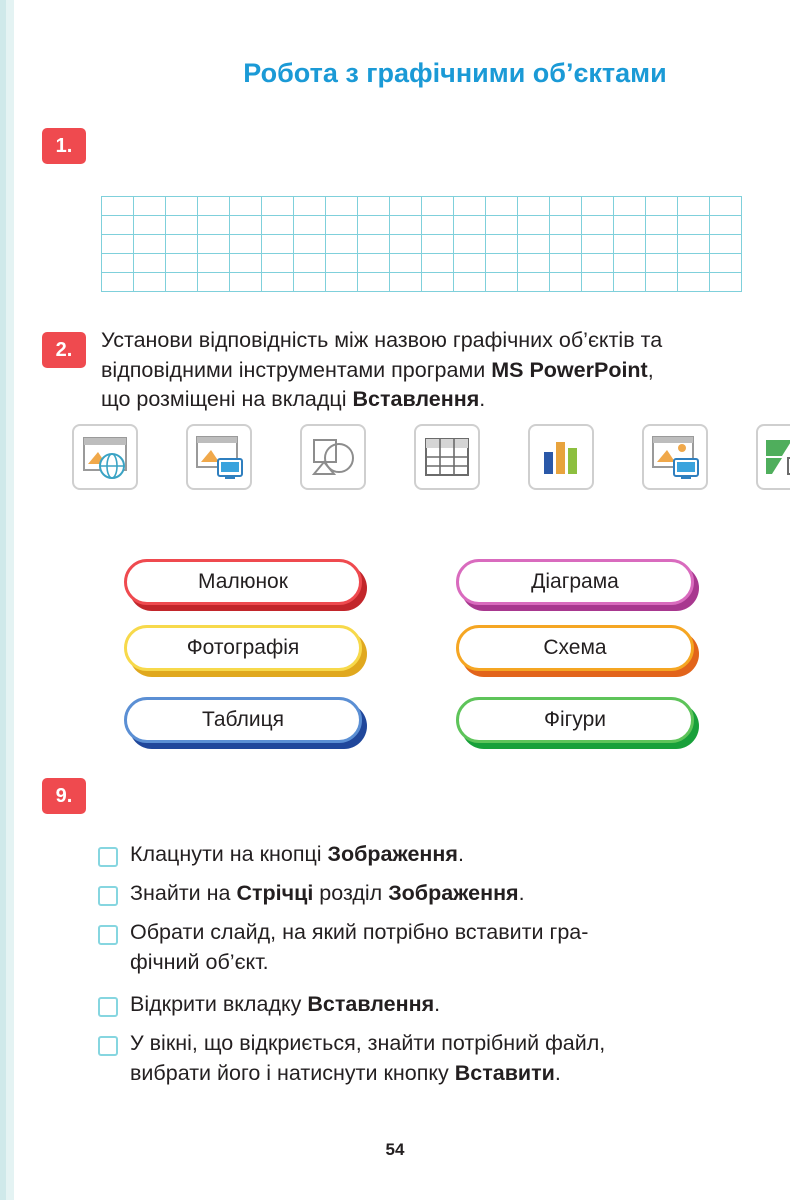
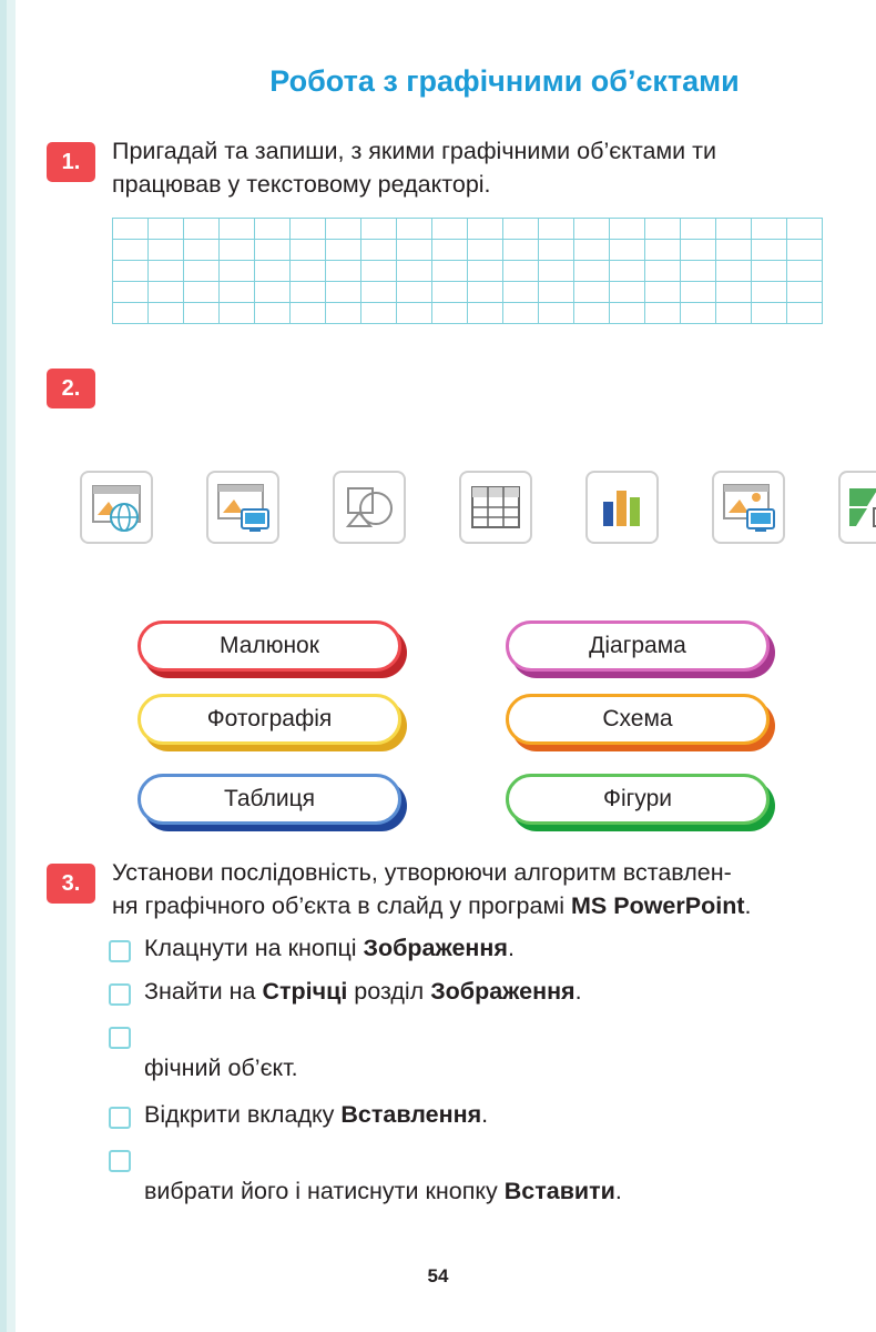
  Робота з графічними об’єктами
  1.
+ Пригадай та запиши, з якими графічними об’єктами ти
+ працював у текстовому редакторі.
  2.
- Установи відповідність між назвою графічних об’єктів та
- відповідними інструментами програми MS PowerPoint,
- що розміщені на вкладці Вставлення.
  Малюнок
  Діаграма
  Фотографія
  Схема
  Таблиця
  Фігури
- 9.
+ 3.
+ Установи послідовність, утворюючи алгоритм вставлен-
+ ня графічного об’єкта в слайд у програмі MS PowerPoint.
  Клацнути на кнопці Зображення.
  Знайти на Стрічці розділ Зображення.
- Обрати слайд, на який потрібно вставити гра-
  фічний об’єкт.
  Відкрити вкладку Вставлення.
- У вікні, що відкриється, знайти потрібний файл,
  вибрати його і натиснути кнопку Вставити.
  54
